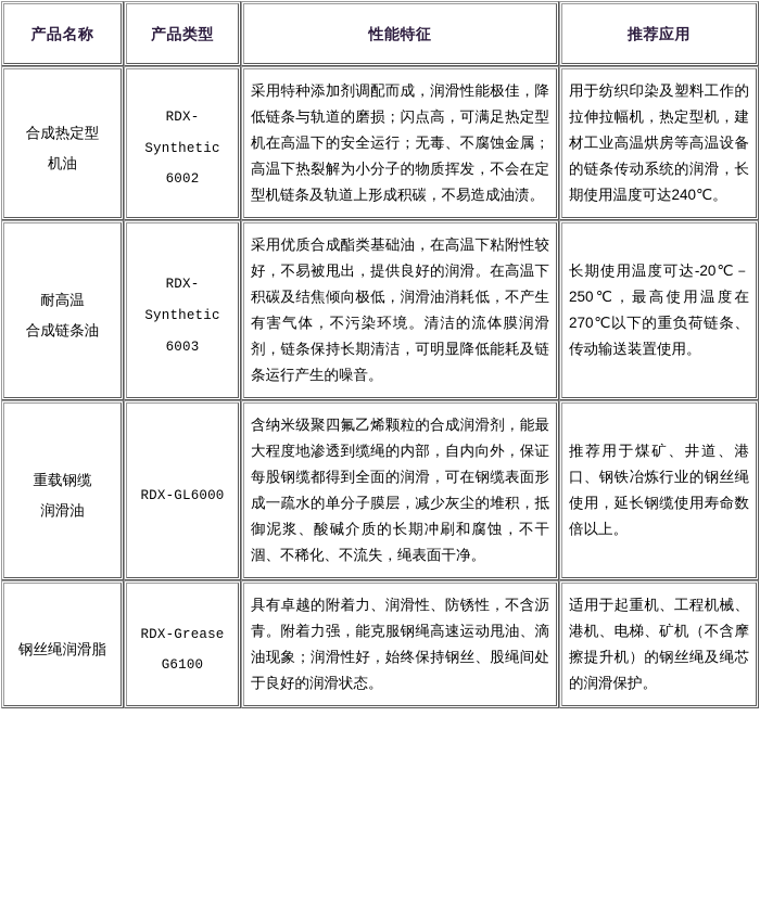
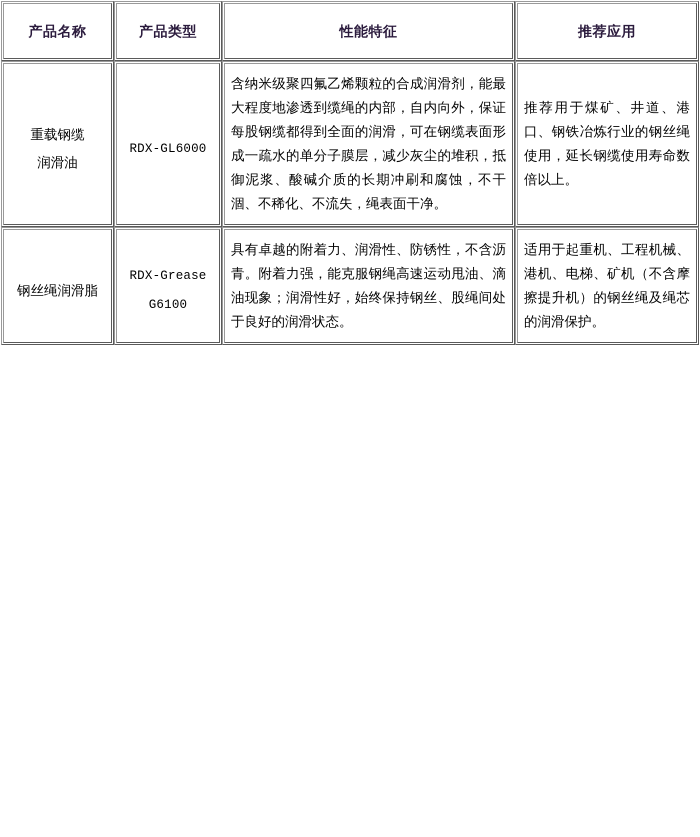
  产品名称	产品类型	性能特征	推荐应用
- 合成热定型 机油	RDX-Synthetic 6002	采用特种添加剂调配而成，润滑性能极佳，降低链条与轨道的磨损；闪点高，可满足热定型机在高温下的安全运行；无毒、不腐蚀金属；高温下热裂解为小分子的物质挥发，不会在定型机链条及轨道上形成积碳，不易造成油渍。	用于纺织印染及塑料工作的拉伸拉幅机，热定型机，建材工业高温烘房等高温设备的链条传动系统的润滑，长期使用温度可达240℃。
- 耐高温 合成链条油	RDX-Synthetic 6003	采用优质合成酯类基础油，在高温下粘附性较好，不易被甩出，提供良好的润滑。在高温下积碳及结焦倾向极低，润滑油消耗低，不产生有害气体，不污染环境。清洁的流体膜润滑剂，链条保持长期清洁，可明显降低能耗及链条运行产生的噪音。	长期使用温度可达-20℃－250℃，最高使用温度在270℃以下的重负荷链条、传动输送装置使用。
  重载钢缆 润滑油	RDX-GL6000	含纳米级聚四氟乙烯颗粒的合成润滑剂，能最大程度地渗透到缆绳的内部，自内向外，保证每股钢缆都得到全面的润滑，可在钢缆表面形成一疏水的单分子膜层，减少灰尘的堆积，抵御泥浆、酸碱介质的长期冲刷和腐蚀，不干涸、不稀化、不流失，绳表面干净。	推荐用于煤矿、井道、港口、钢铁冶炼行业的钢丝绳使用，延长钢缆使用寿命数倍以上。
  钢丝绳润滑脂	RDX-Grease G6100	具有卓越的附着力、润滑性、防锈性，不含沥青。附着力强，能克服钢绳高速运动甩油、滴油现象；润滑性好，始终保持钢丝、股绳间处于良好的润滑状态。	适用于起重机、工程机械、港机、电梯、矿机（不含摩擦提升机）的钢丝绳及绳芯的润滑保护。
